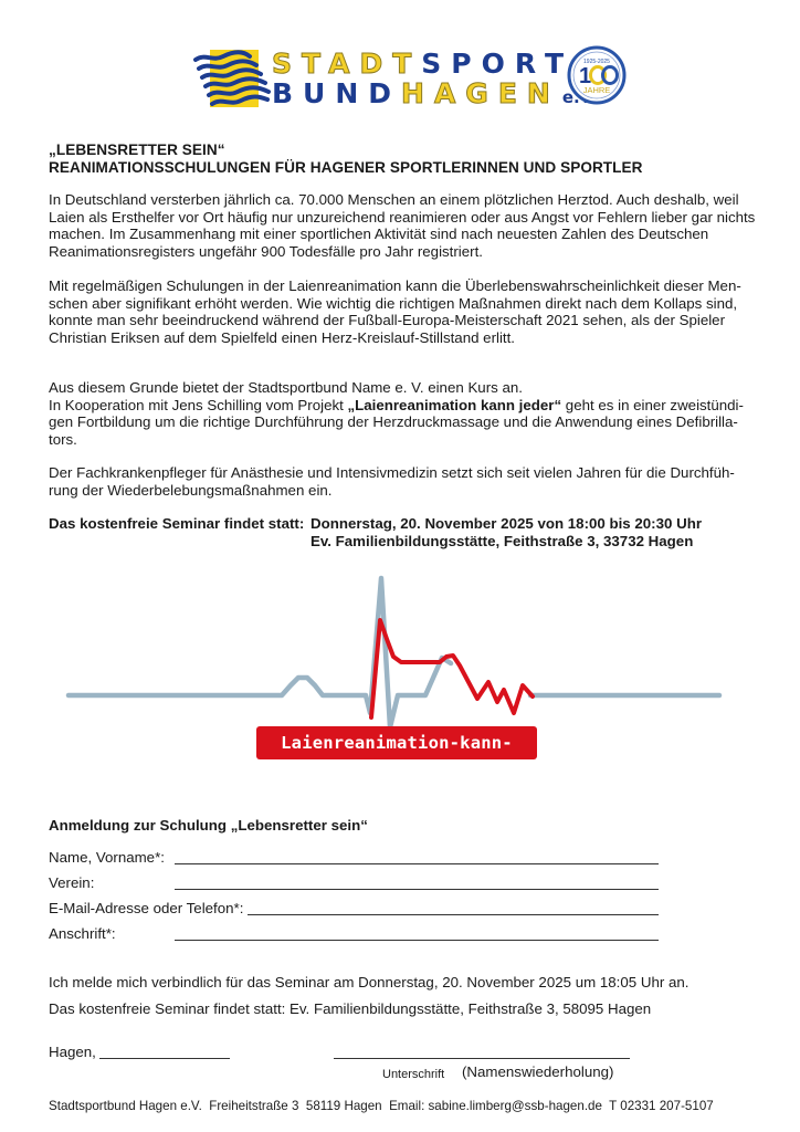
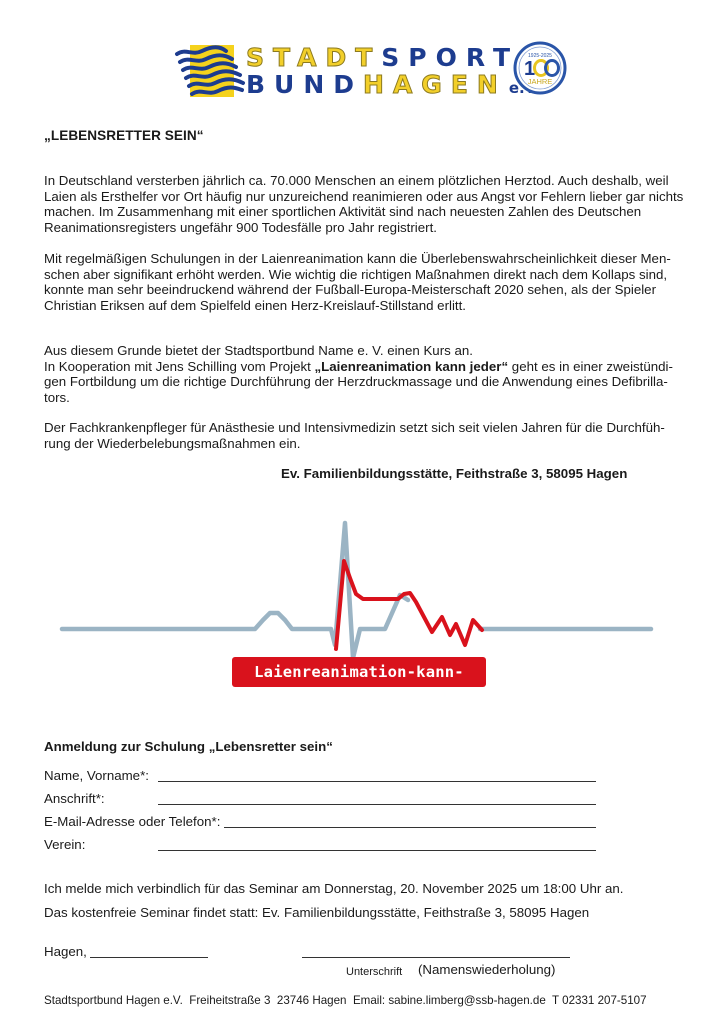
  STADTSPORT
  BUNDHAGENe.
  1
  JAHRE
  „LEBENSRETTER SEIN“
- REANIMATIONSSCHULUNGEN FÜR HAGENER SPORTLERINNEN UND SPORTLER
  In Deutschland versterben jährlich ca. 70.000 Menschen an einem plötzlichen Herztod. Auch deshalb, weil Laien als Ersthelfer vor Ort häufig nur unzureichend reanimieren oder aus Angst vor Fehlern lieber gar nichts machen. Im Zusammenhang mit einer sportlichen Aktivität sind nach neuesten Zahlen des Deutschen Reanimationsregisters ungefähr 900 Todesfälle pro Jahr registriert.
- Mit regelmäßigen Schulungen in der Laienreanimation kann die Überlebenswahrscheinlichkeit dieser Men-schen aber signifikant erhöht werden. Wie wichtig die richtigen Maßnahmen direkt nach dem Kollaps sind, konnte man sehr beeindruckend während der Fußball-Europa-Meisterschaft 2021 sehen, als der Spieler Christian Eriksen auf dem Spielfeld einen Herz-Kreislauf-Stillstand erlitt.
+ Mit regelmäßigen Schulungen in der Laienreanimation kann die Überlebenswahrscheinlichkeit dieser Men-schen aber signifikant erhöht werden. Wie wichtig die richtigen Maßnahmen direkt nach dem Kollaps sind, konnte man sehr beeindruckend während der Fußball-Europa-Meisterschaft 2020 sehen, als der Spieler Christian Eriksen auf dem Spielfeld einen Herz-Kreislauf-Stillstand erlitt.
  Aus diesem Grunde bietet der Stadtsportbund Name e. V. einen Kurs an.
  In Kooperation mit Jens Schilling vom Projekt „Laienreanimation kann jeder“ geht es in einer zweistündi-gen Fortbildung um die richtige Durchführung der Herzdruckmassage und die Anwendung eines Defibrilla-tors.
  Der Fachkrankenpfleger für Anästhesie und Intensivmedizin setzt sich seit vielen Jahren für die Durchfüh-rung der Wiederbelebungsmaßnahmen ein.
- Das kostenfreie Seminar findet statt: Donnerstag, 20. November 2025 von 18:00 bis 20:30 Uhr
- Ev. Familienbildungsstätte, Feithstraße 3, 33732 Hagen
+ Ev. Familienbildungsstätte, Feithstraße 3, 58095 Hagen
  Laienreanimation-kann-
  Anmeldung zur Schulung „Lebensretter sein“
  Name, Vorname*:
- Verein:
+ Anschrift*:
  E-Mail-Adresse oder Telefon*:
- Anschrift*:
+ Verein:
- Ich melde mich verbindlich für das Seminar am Donnerstag, 20. November 2025 um 18:05 Uhr an.
+ Ich melde mich verbindlich für das Seminar am Donnerstag, 20. November 2025 um 18:00 Uhr an.
  Das kostenfreie Seminar findet statt: Ev. Familienbildungsstätte, Feithstraße 3, 58095 Hagen
  Hagen,
  Unterschrift
  (Namenswiederholung)
- Stadtsportbund Hagen e.V. Freiheitstraße 3 58119 Hagen Email: sabine.limberg@ssb-hagen.de T 02331 207-5107
+ Stadtsportbund Hagen e.V. Freiheitstraße 3 23746 Hagen Email: sabine.limberg@ssb-hagen.de T 02331 207-5107
